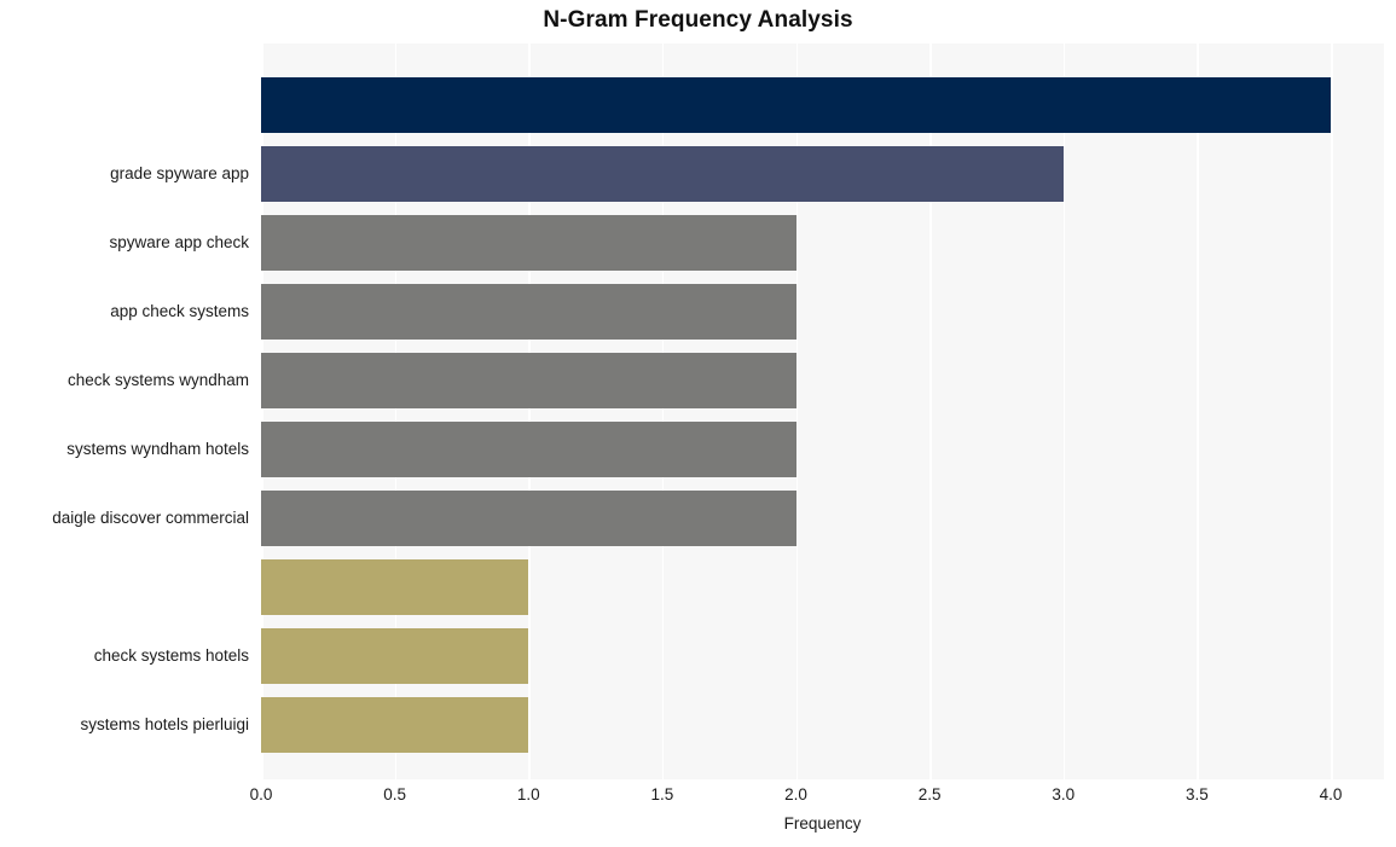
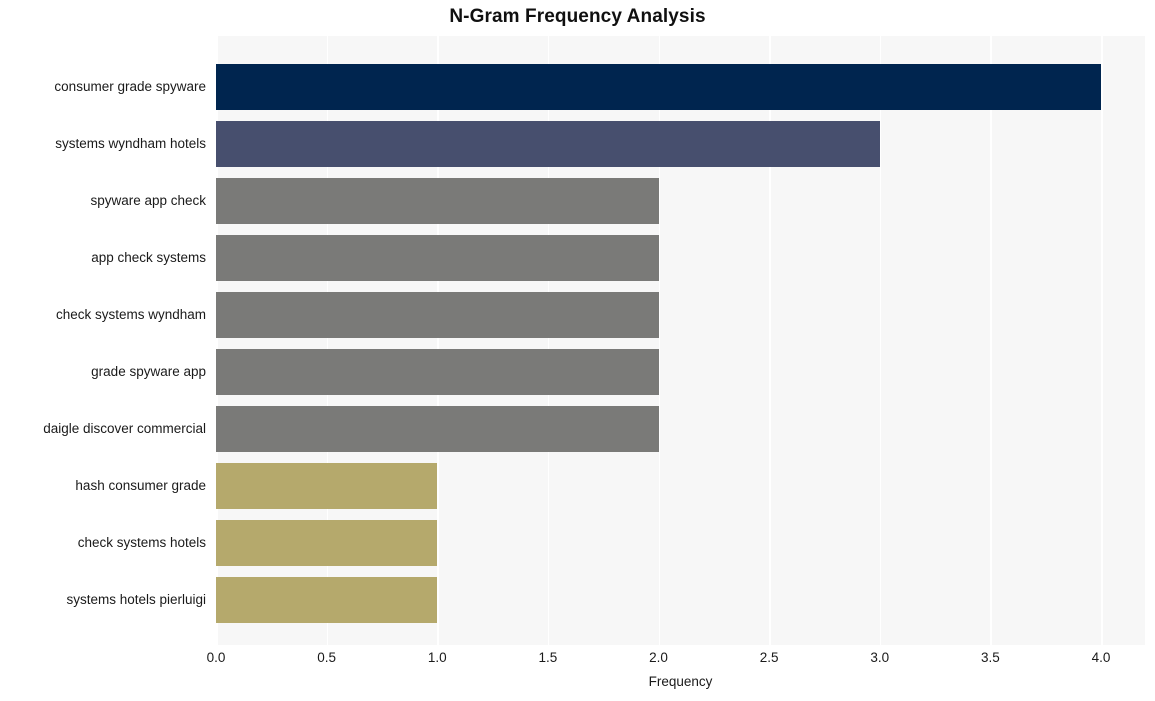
  N-Gram Frequency Analysis
+ consumer grade spyware
- grade spyware app
+ systems wyndham hotels
  spyware app check
  app check systems
  check systems wyndham
- systems wyndham hotels
+ grade spyware app
  daigle discover commercial
+ hash consumer grade
  check systems hotels
  systems hotels pierluigi
  0.0
  0.5
  1.0
  1.5
  2.0
  2.5
  3.0
  3.5
  4.0
  Frequency
